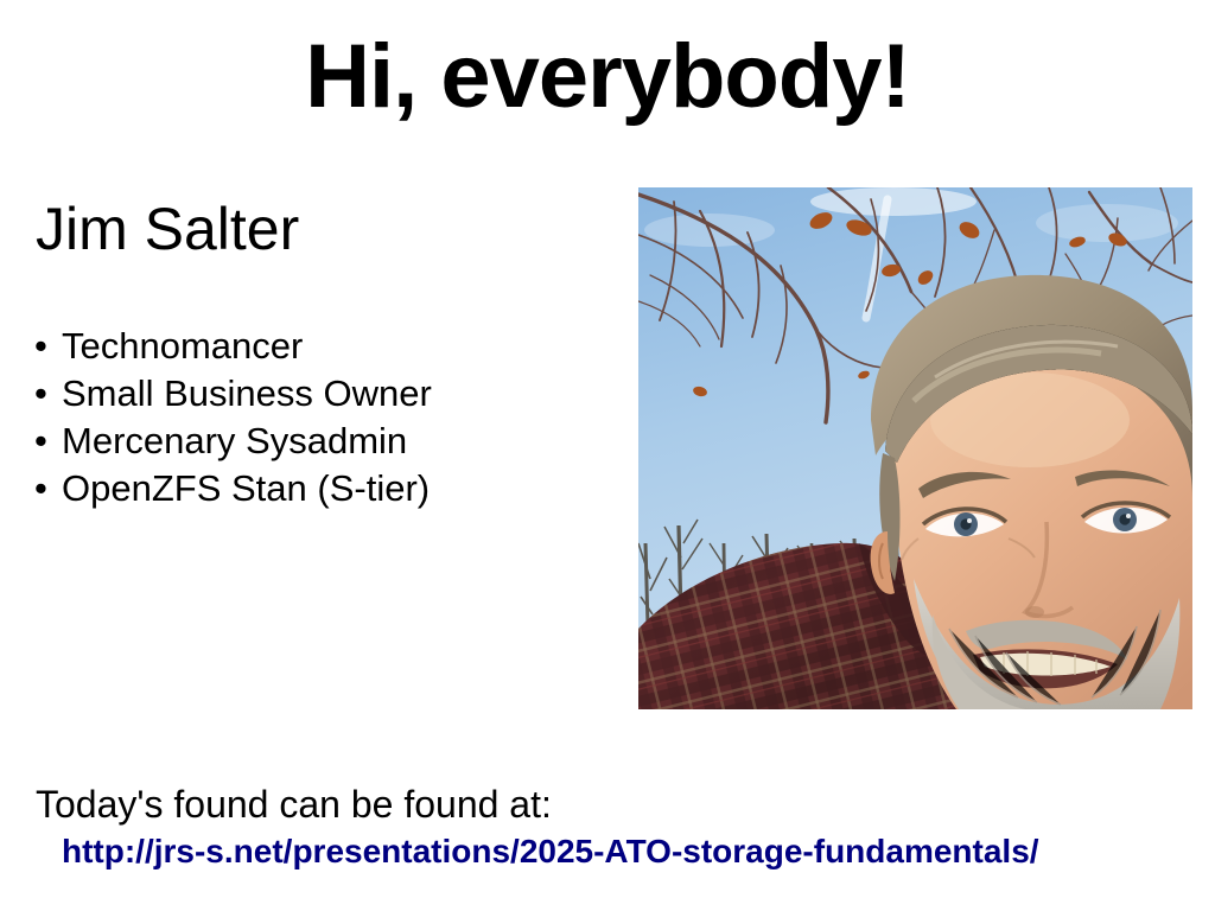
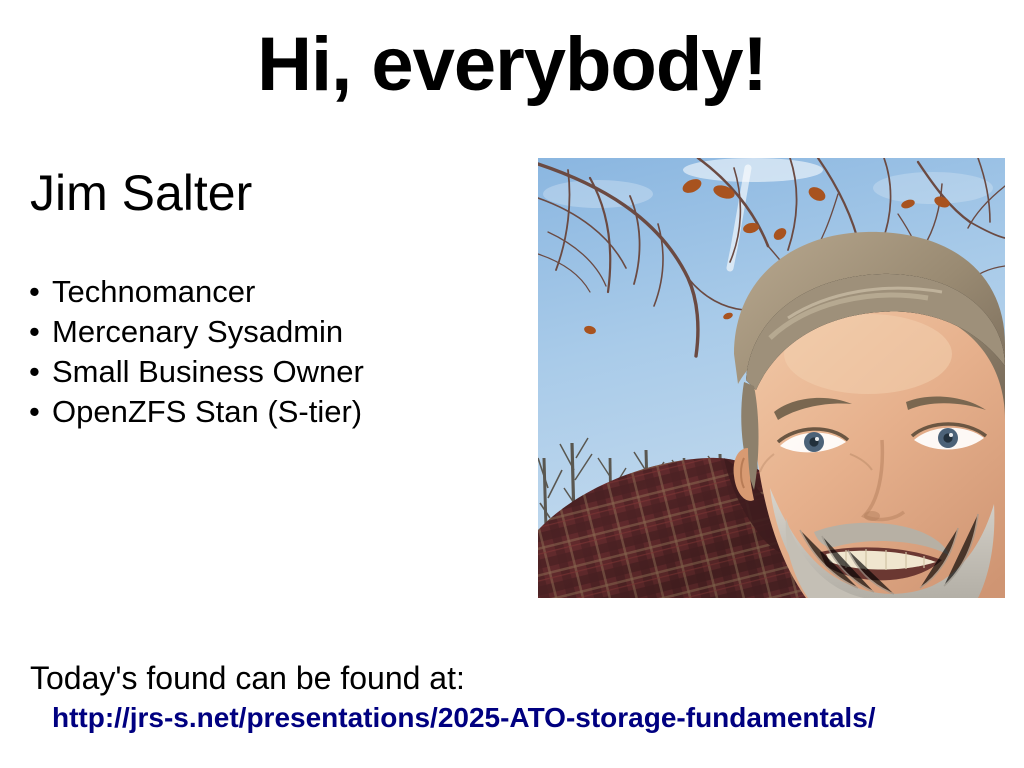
  Hi, everybody!
  Jim Salter
  •
  Technomancer
  •
- Small Business Owner
+ Mercenary Sysadmin
  •
- Mercenary Sysadmin
+ Small Business Owner
  •
  OpenZFS Stan (S-tier)
  Today's found can be found at:
  http://jrs-s.net/presentations/2025-ATO-storage-fundamentals/
